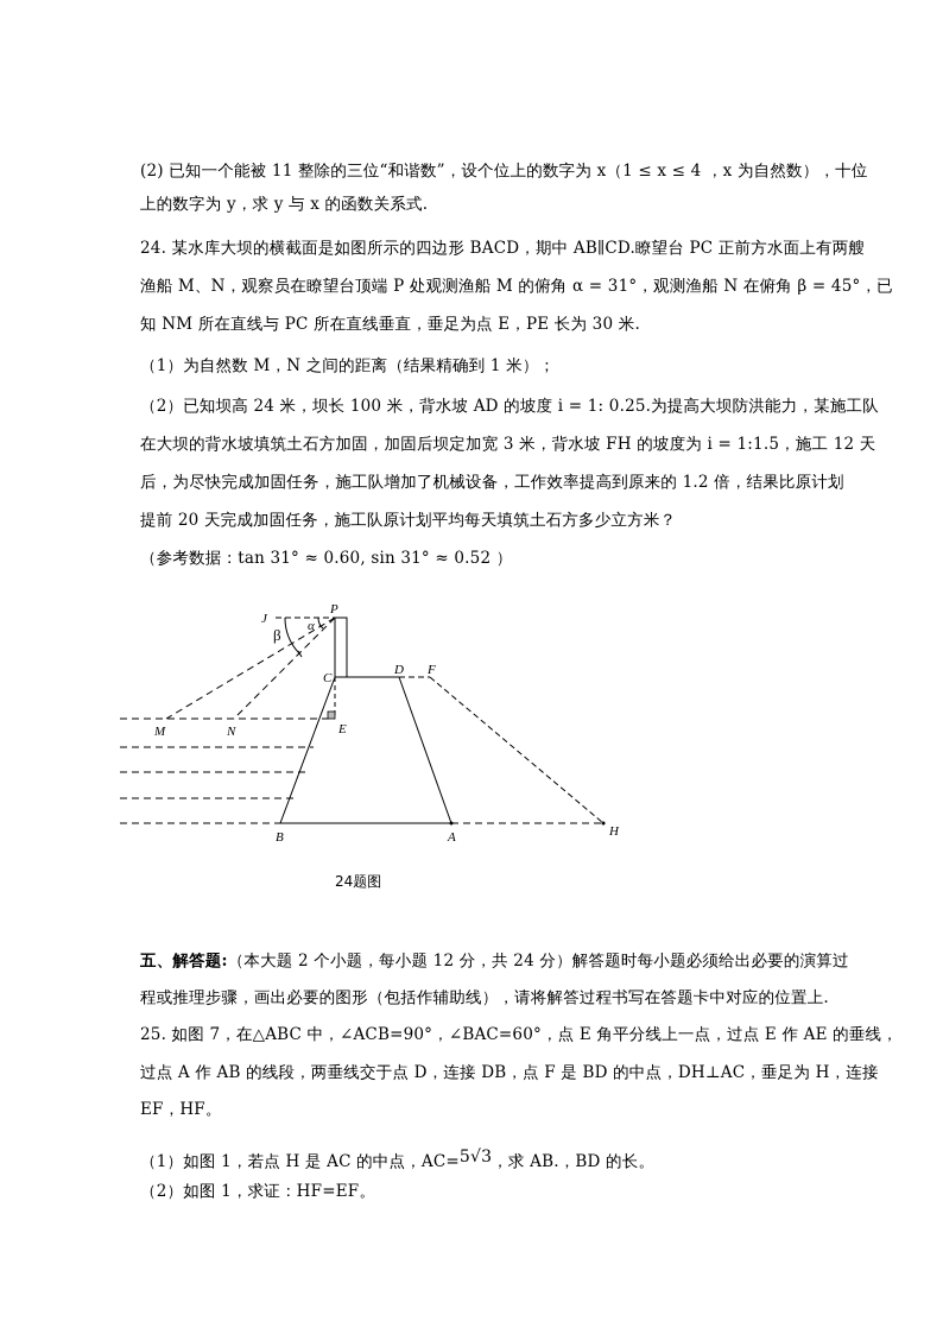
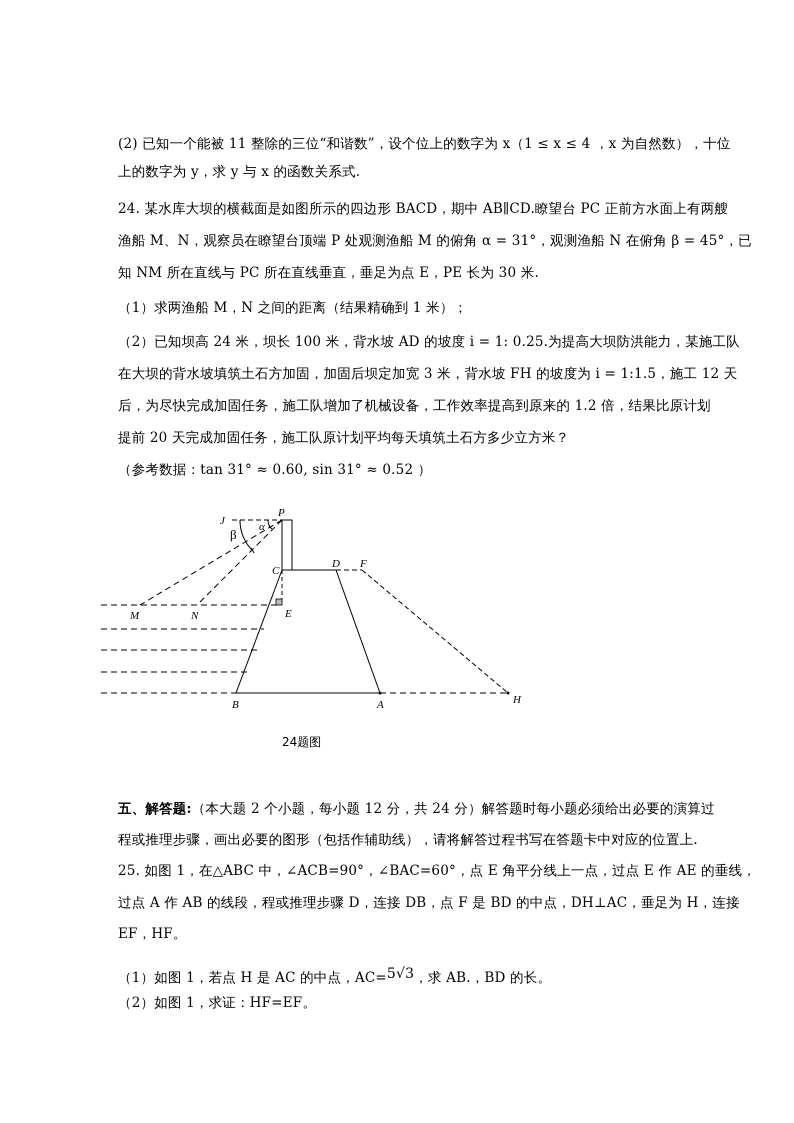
  (2) 已知一个能被 11 整除的三位“和谐数”，设个位上的数字为 x（1 ≤ x ≤ 4 ，x 为自然数），十位
  上的数字为 y，求 y 与 x 的函数关系式.
  24. 某水库大坝的横截面是如图所示的四边形 BACD，期中 AB∥CD.瞭望台 PC 正前方水面上有两艘
  渔船 M、N，观察员在瞭望台顶端 P 处观测渔船 M 的俯角 α = 31°，观测渔船 N 在俯角 β = 45°，已
  知 NM 所在直线与 PC 所在直线垂直，垂足为点 E，PE 长为 30 米.
- （1）为自然数 M，N 之间的距离（结果精确到 1 米）；
+ （1）求两渔船 M，N 之间的距离（结果精确到 1 米）；
  （2）已知坝高 24 米，坝长 100 米，背水坡 AD 的坡度 i = 1: 0.25.为提高大坝防洪能力，某施工队
  在大坝的背水坡填筑土石方加固，加固后坝定加宽 3 米，背水坡 FH 的坡度为 i = 1:1.5，施工 12 天
  后，为尽快完成加固任务，施工队增加了机械设备，工作效率提高到原来的 1.2 倍，结果比原计划
  提前 20 天完成加固任务，施工队原计划平均每天填筑土石方多少立方米？
  （参考数据：tan 31° ≈ 0.60, sin 31° ≈ 0.52 ）
  P
  J
  α
  β
  C
  D
  F
  E
  M
  N
  B
  A
  H
  24题图
  五、解答题:（本大题 2 个小题，每小题 12 分，共 24 分）解答题时每小题必须给出必要的演算过
  程或推理步骤，画出必要的图形（包括作辅助线），请将解答过程书写在答题卡中对应的位置上.
- 25. 如图 7，在△ABC 中，∠ACB=90°，∠BAC=60°，点 E 角平分线上一点，过点 E 作 AE 的垂线，
+ 25. 如图 1，在△ABC 中，∠ACB=90°，∠BAC=60°，点 E 角平分线上一点，过点 E 作 AE 的垂线，
- 过点 A 作 AB 的线段，两垂线交于点 D，连接 DB，点 F 是 BD 的中点，DH⊥AC，垂足为 H，连接
+ 过点 A 作 AB 的线段，程或推理步骤 D，连接 DB，点 F 是 BD 的中点，DH⊥AC，垂足为 H，连接
  EF，HF。
  （1）如图 1，若点 H 是 AC 的中点，AC=5√3，求 AB.，BD 的长。
  （2）如图 1，求证：HF=EF。
